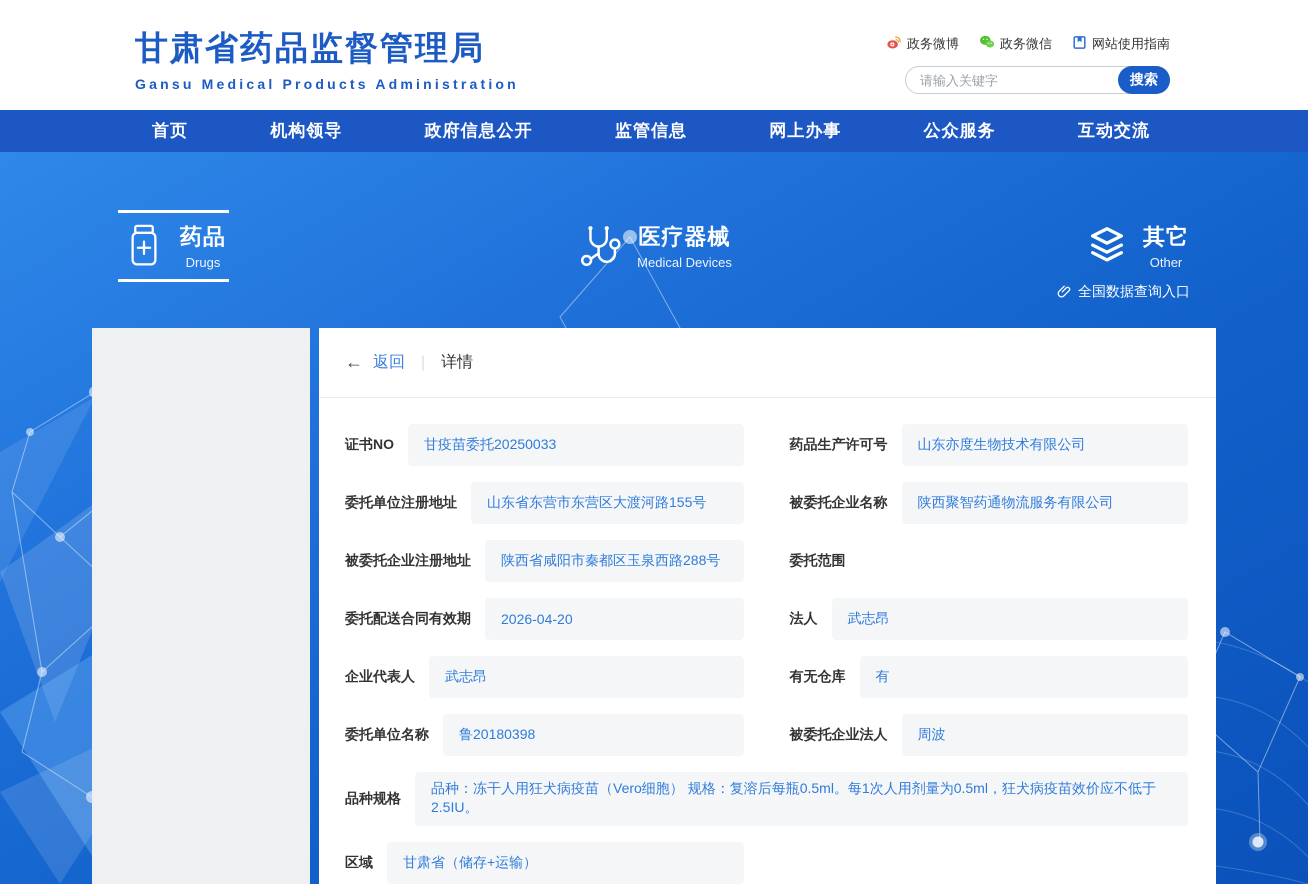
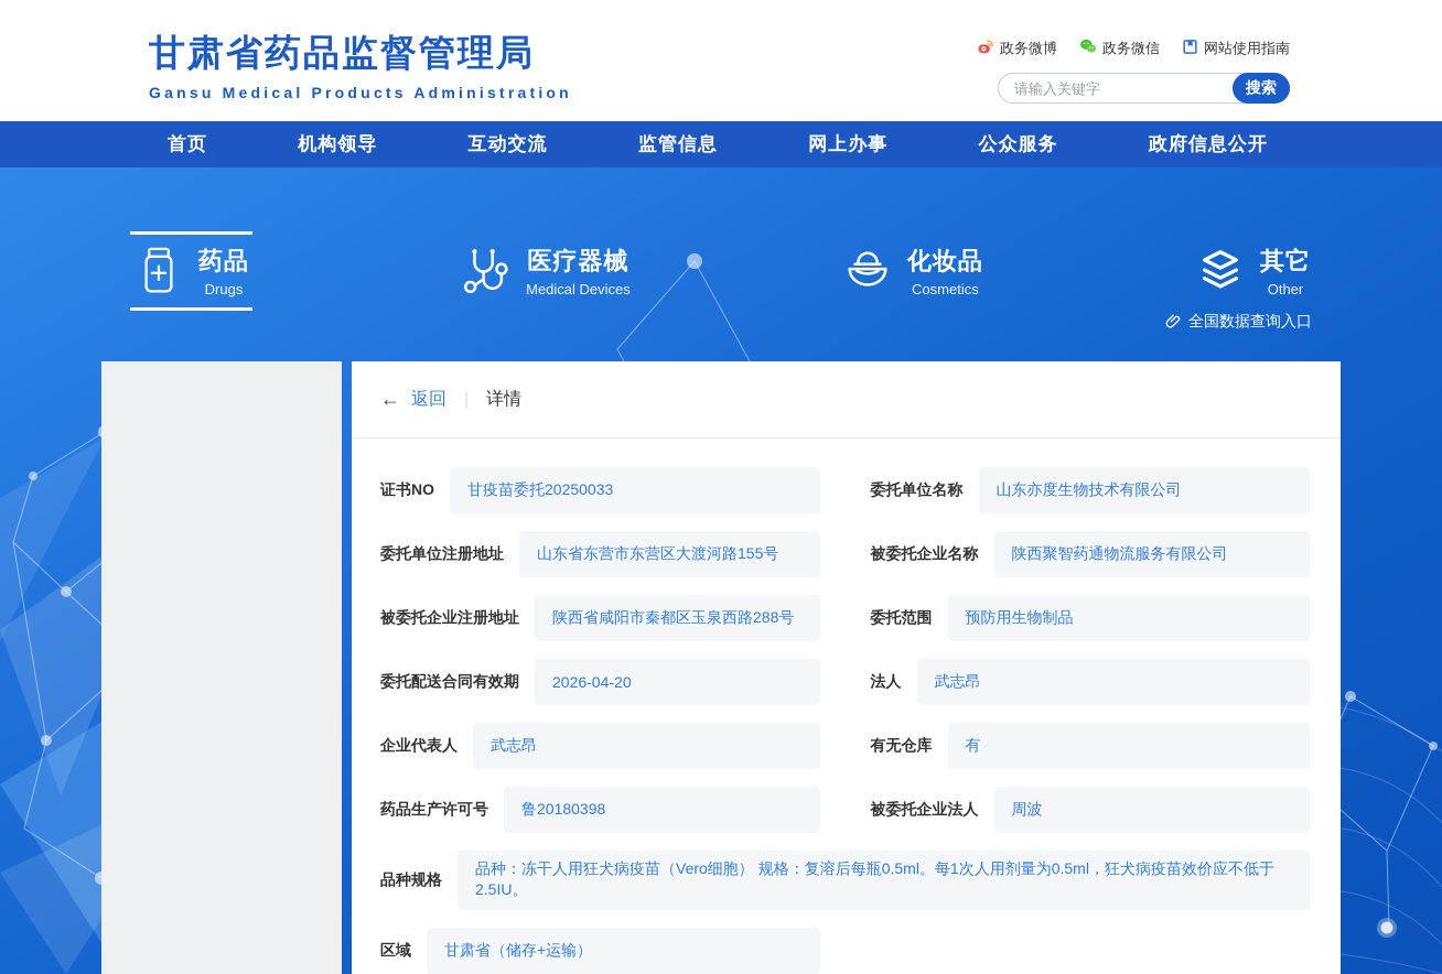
  甘肃省药品监督管理局
  Gansu Medical Products Administration
  政务微博
  政务微信
  网站使用指南
  请输入关键字
  搜索
  首页
  机构领导
- 政府信息公开
+ 互动交流
  监管信息
  网上办事
  公众服务
- 互动交流
+ 政府信息公开
  药品
  Drugs
  医疗器械
  Medical Devices
+ 化妆品
+ Cosmetics
  其它
  Other
  全国数据查询入口
  ←
  返回
  |
  详情
  证书NO
  甘疫苗委托20250033
- 药品生产许可号
+ 委托单位名称
  山东亦度生物技术有限公司
  委托单位注册地址
  山东省东营市东营区大渡河路155号
  被委托企业名称
  陕西聚智药通物流服务有限公司
  被委托企业注册地址
  陕西省咸阳市秦都区玉泉西路288号
  委托范围
+ 预防用生物制品
  委托配送合同有效期
  2026-04-20
  法人
  武志昂
  企业代表人
  武志昂
  有无仓库
  有
- 委托单位名称
+ 药品生产许可号
  鲁20180398
  被委托企业法人
  周波
  品种规格
  品种：冻干人用狂犬病疫苗（Vero细胞） 规格：复溶后每瓶0.5ml。每1次人用剂量为0.5ml，狂犬病疫苗效价应不低于2.5IU。
  区域
  甘肃省（储存+运输）
